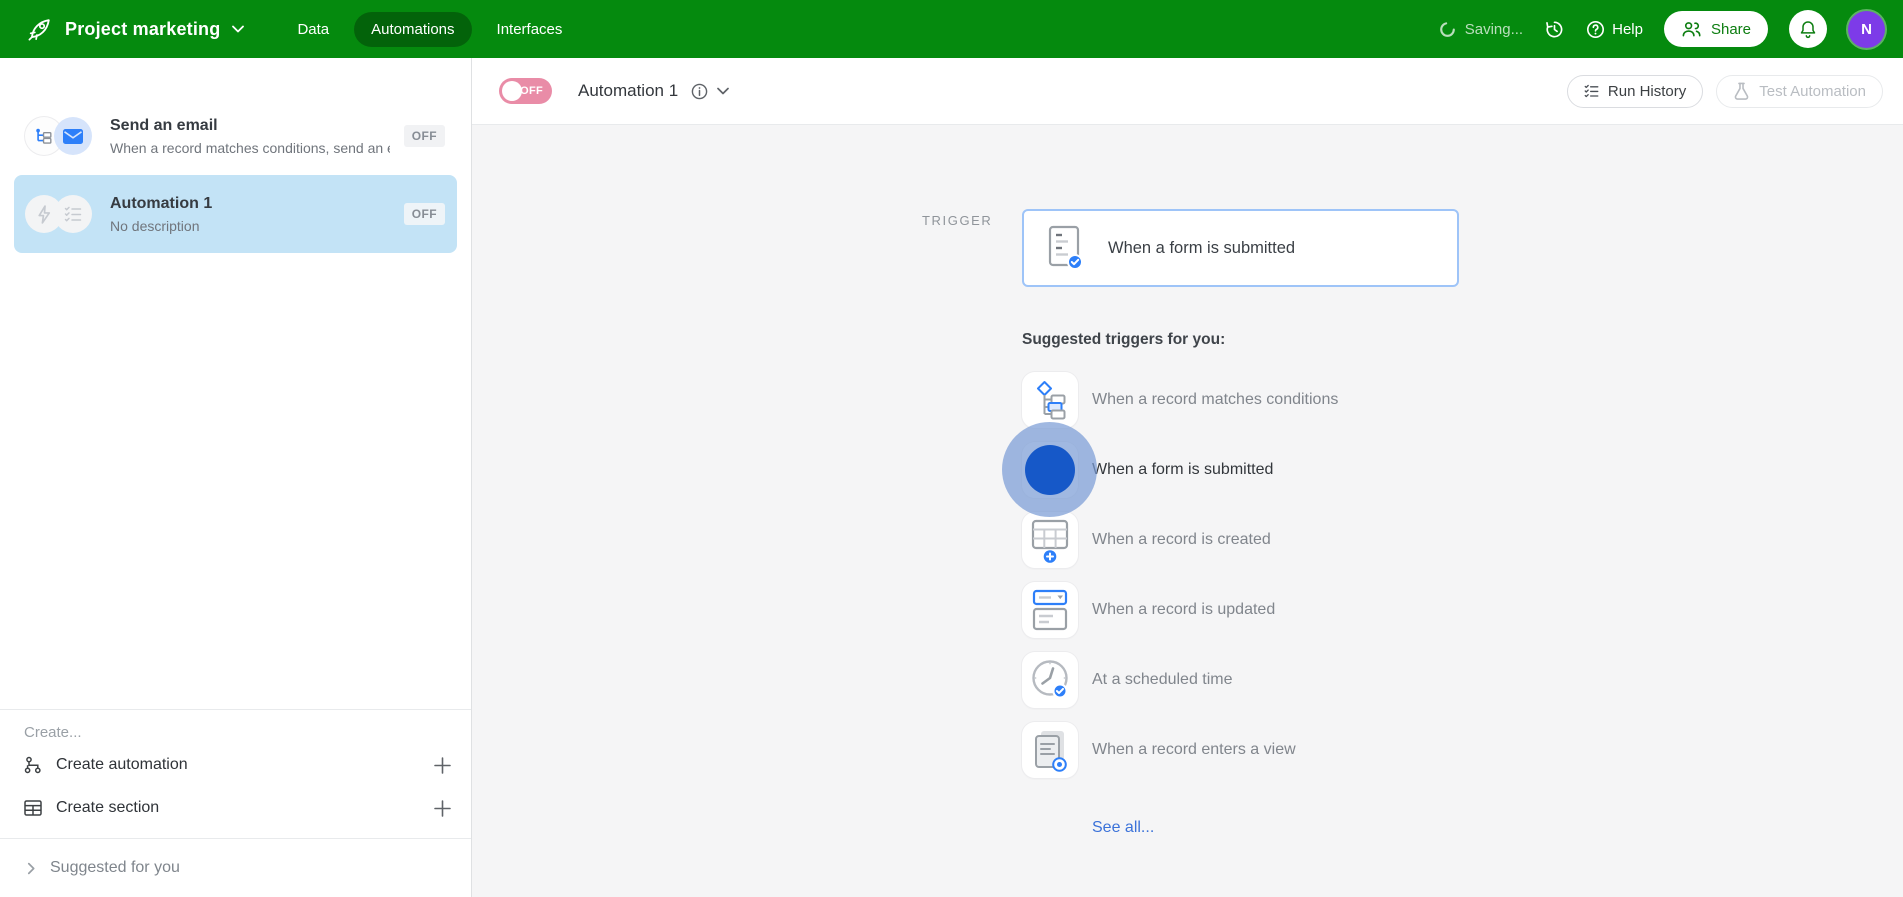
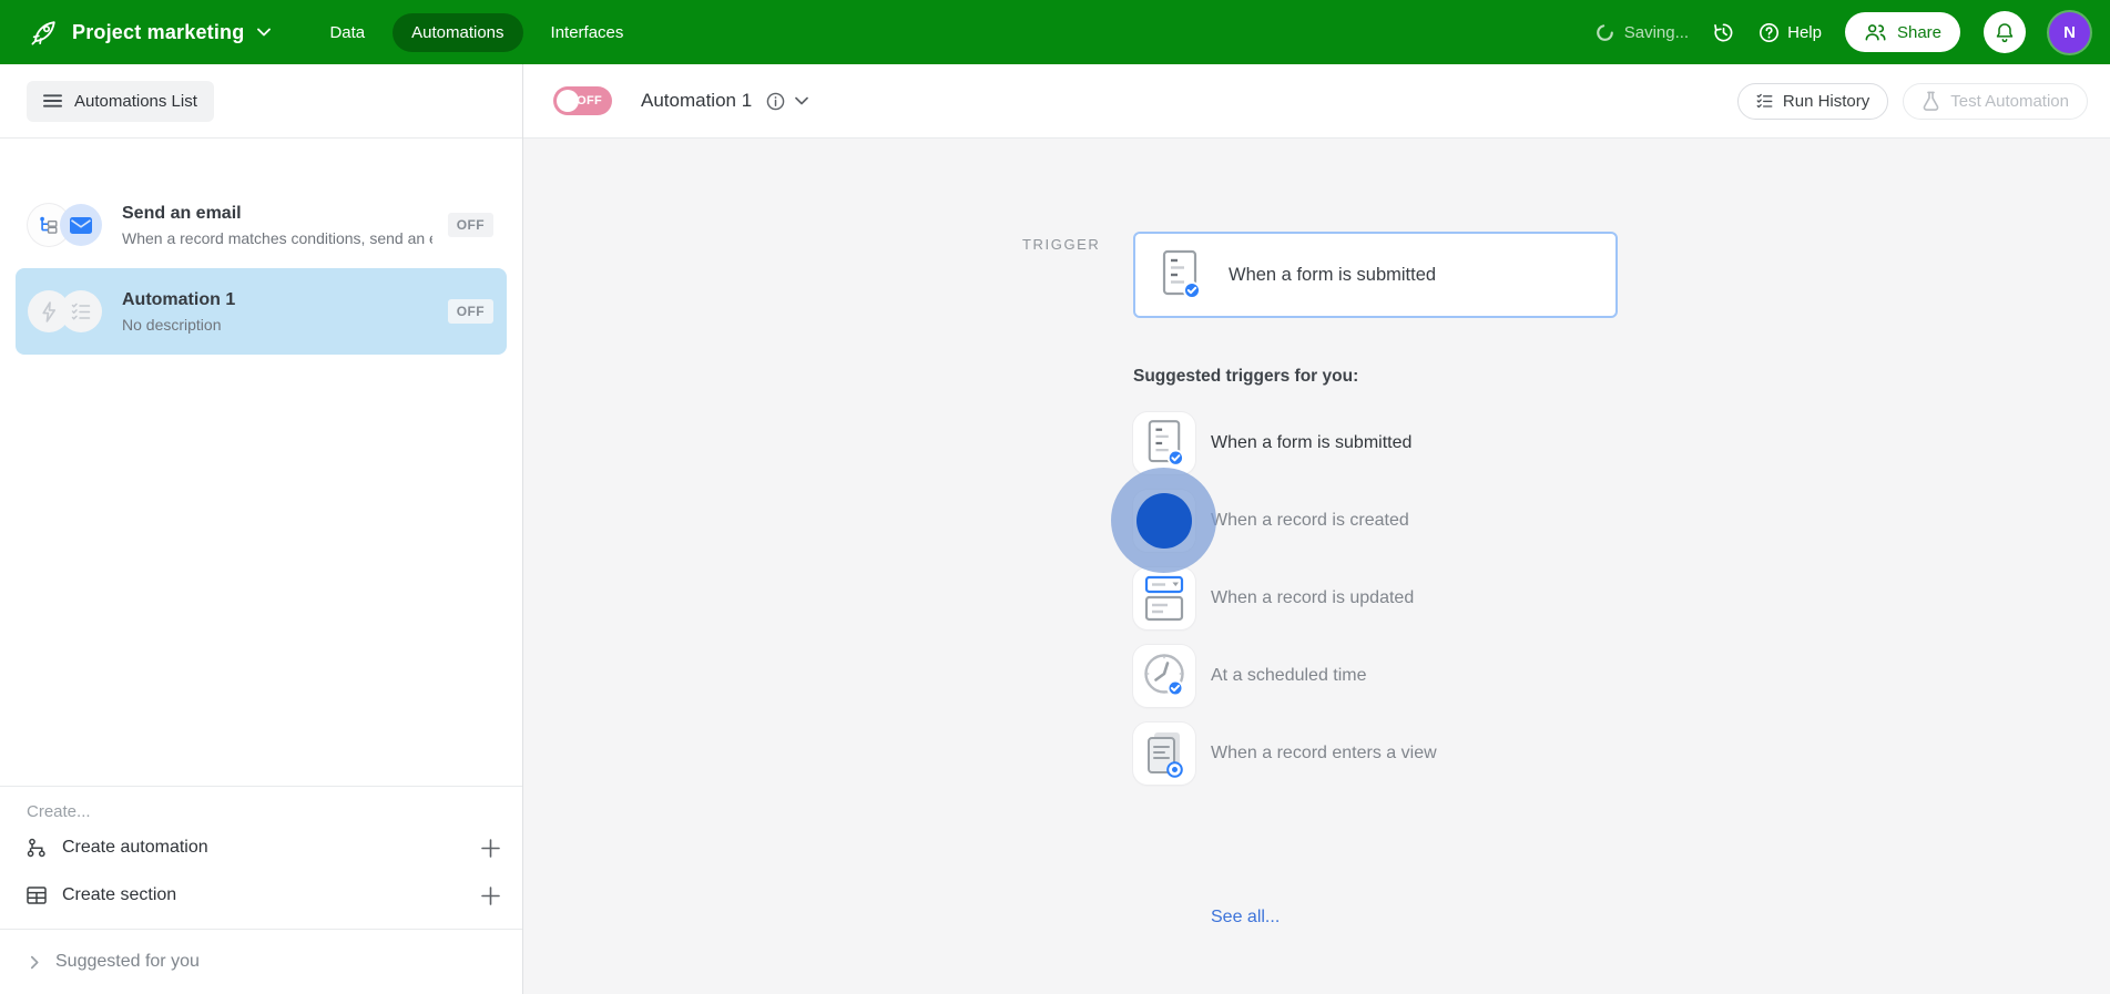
  Project marketing
  Data
  Automations
  Interfaces
  Saving...
  Help
  Share
  N
+ Automations List
  Send an email
  When a record matches conditions, send an
  OFF
  Automation 1
  No description
  OFF
  Create...
  Create automation
  Create section
  Suggested for you
  OFF
  Automation 1
  Run History
  Test Automation
  TRIGGER
  When a form is submitted
  Suggested triggers for you:
- When a record matches conditions
  When a form is submitted
  When a record is created
  When a record is updated
  At a scheduled time
  When a record enters a view
  See all...
